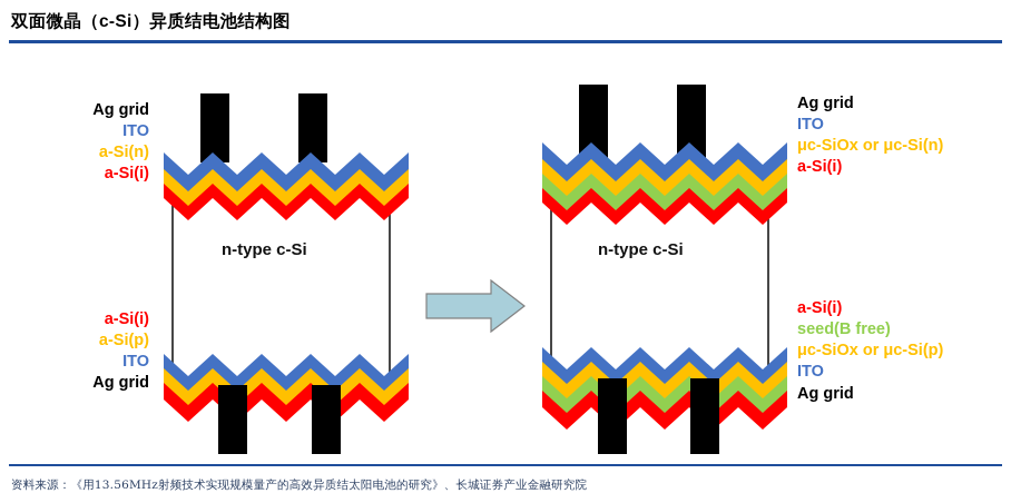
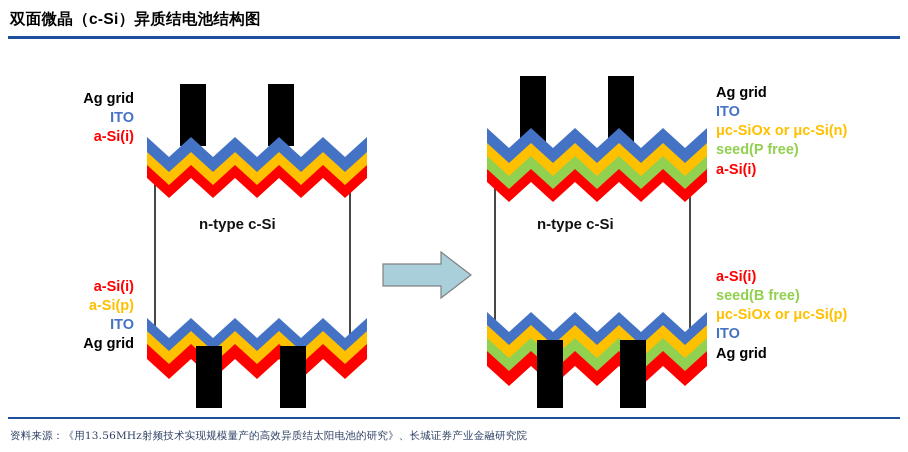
  双面微晶（c-Si）异质结电池结构图
  Ag grid
  ITO
- a-Si(n)
  a-Si(i)
  a-Si(i)
  a-Si(p)
  ITO
  Ag grid
  Ag grid
  ITO
  μc-SiOx or μc-Si(n)
+ seed(P free)
  a-Si(i)
  a-Si(i)
  seed(B free)
  μc-SiOx or μc-Si(p)
  ITO
  Ag grid
  n-type c-Si
  n-type c-Si
  资料来源：《用13.56MHz射频技术实现规模量产的高效异质结太阳电池的研究》、长城证券产业金融研究院
